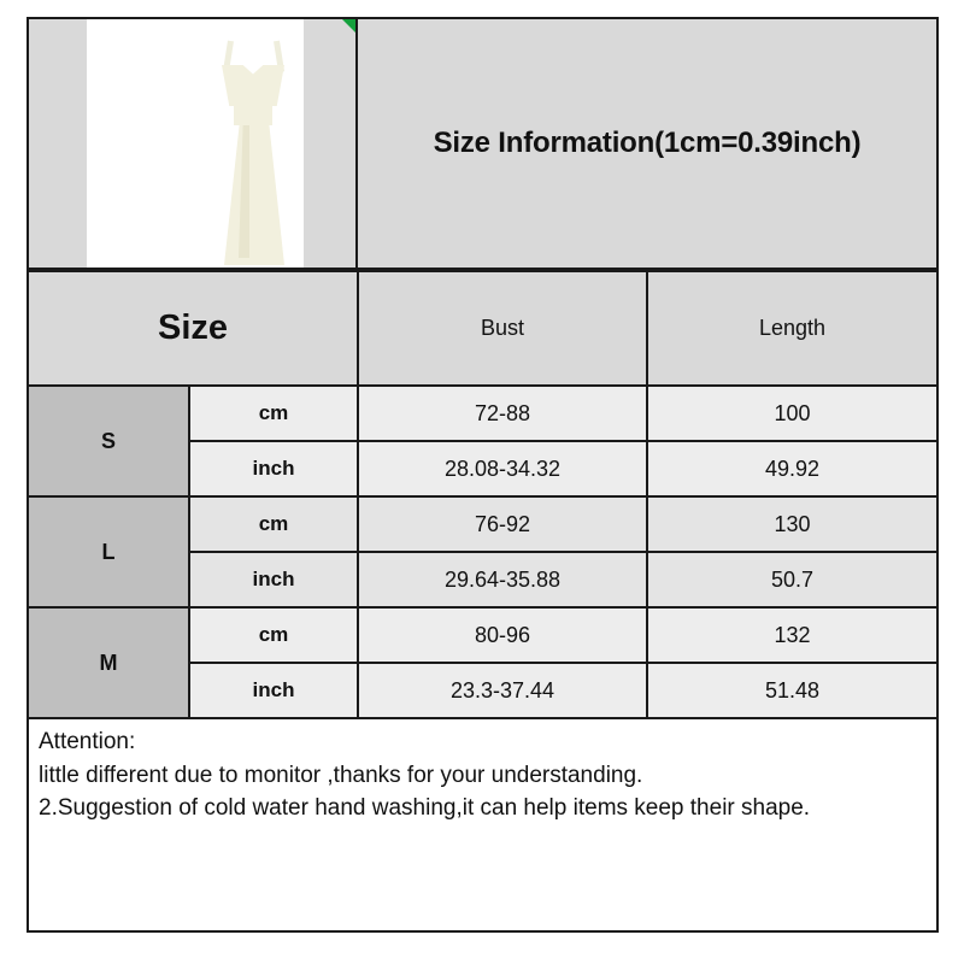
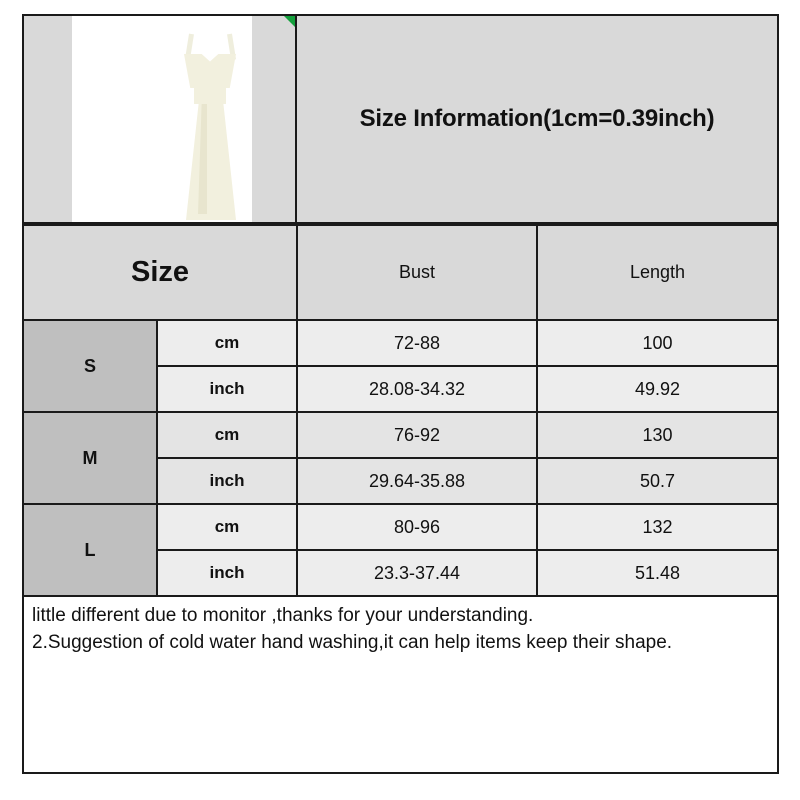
  Size Information(1cm=0.39inch)
  Size	Bust	Length
  S	cm	72-88	100
  inch	28.08-34.32	49.92
- L	cm	76-92	130
+ M	cm	76-92	130
  inch	29.64-35.88	50.7
- M	cm	80-96	132
+ L	cm	80-96	132
  inch	23.3-37.44	51.48
- Attention:
  little different due to monitor ,thanks for your understanding.
  2.Suggestion of cold water hand washing,it can help items keep their shape.
